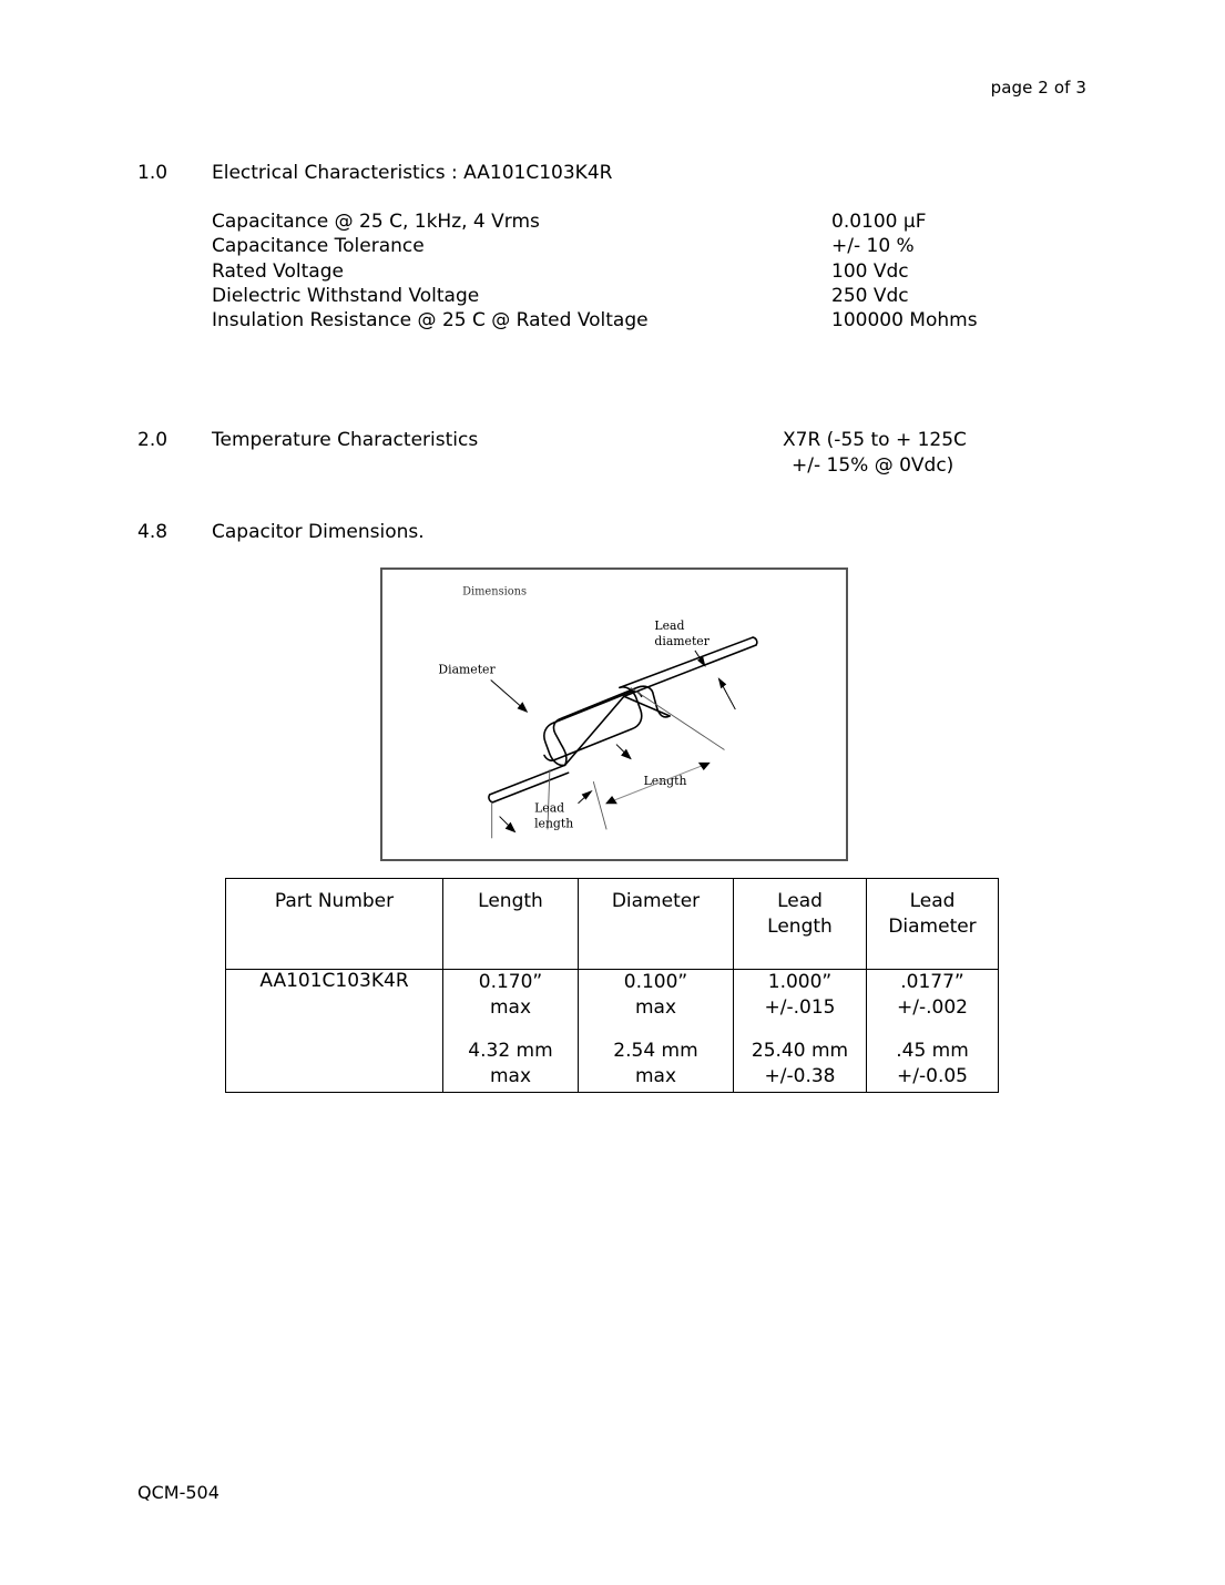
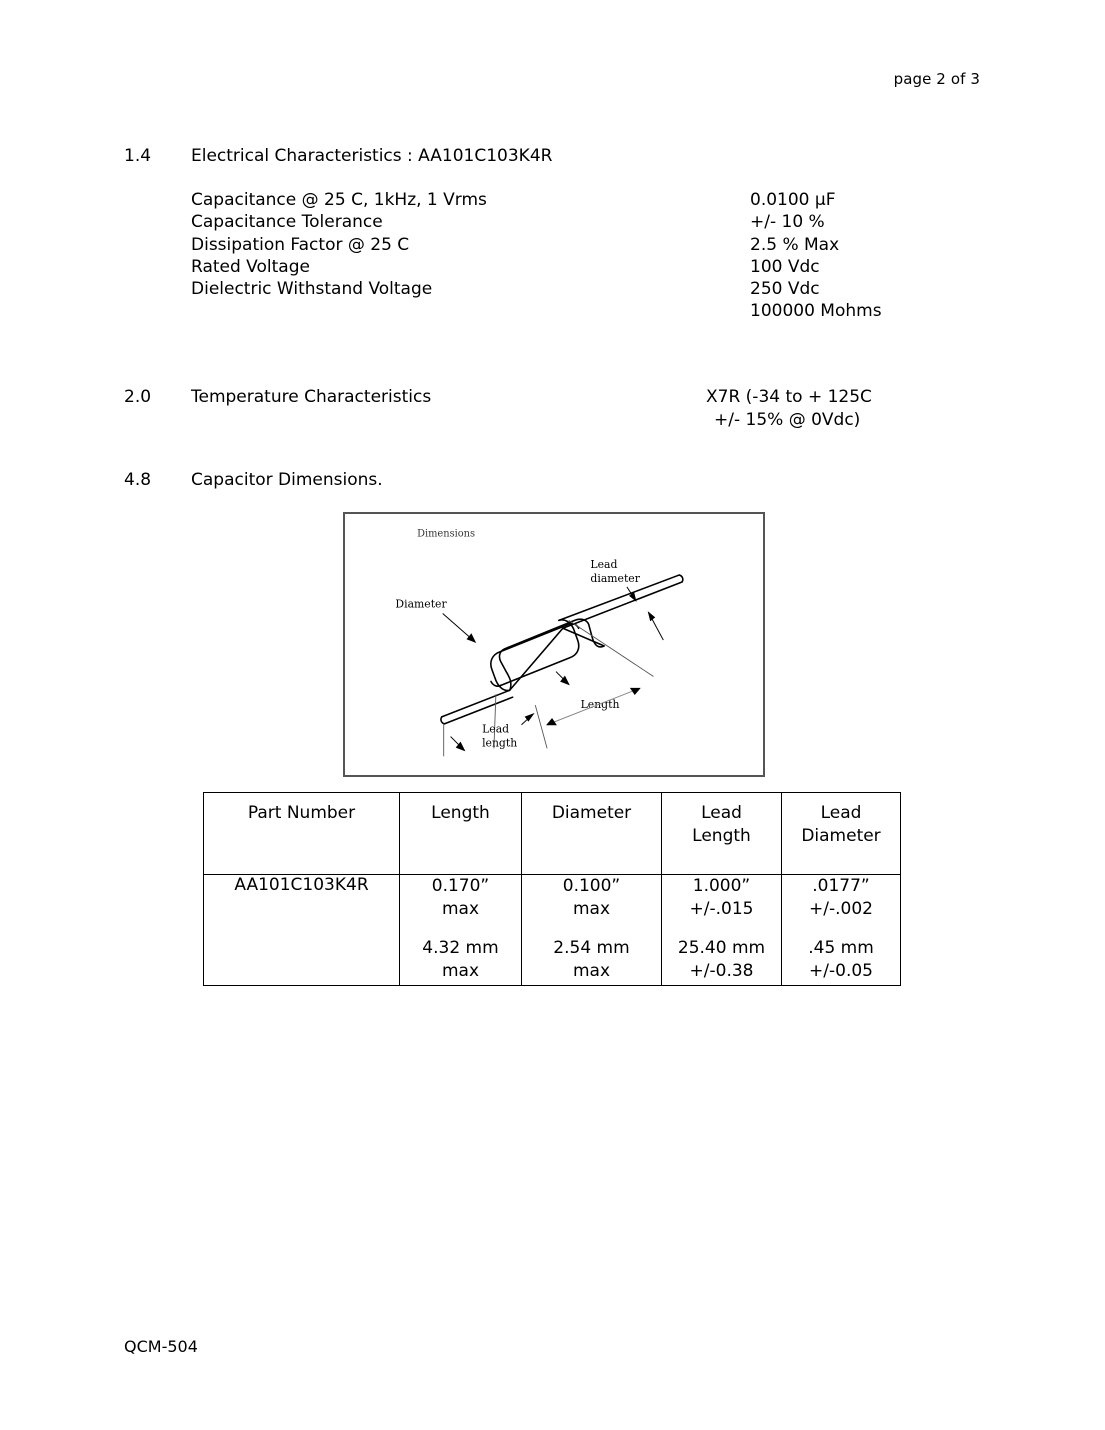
  page 2 of 3
- 1.0
+ 1.4
  Electrical Characteristics : AA101C103K4R
- Capacitance @ 25 C, 1kHz, 4 Vrms
+ Capacitance @ 25 C, 1kHz, 1 Vrms
  0.0100 µF
  Capacitance Tolerance
  +/- 10 %
+ Dissipation Factor @ 25 C
+ 2.5 % Max
  Rated Voltage
  100 Vdc
  Dielectric Withstand Voltage
  250 Vdc
- Insulation Resistance @ 25 C @ Rated Voltage
  100000 Mohms
  2.0
  Temperature Characteristics
- X7R (-55 to + 125C
+ X7R (-34 to + 125C
  +/- 15% @ 0Vdc)
  4.8
  Capacitor Dimensions.
  Dimensions
  Diameter
  Lead
  diameter
  Legth
  Lead
  length
  Part Number	Length	Diameter	Lead Length	Lead Diameter
  AA101C103K4R	0.170” max 4.32 mm max	0.100” max 2.54 mm max	1.000” +/-.015 25.40 mm +/-0.38	.0177” +/-.002 .45 mm +/-0.05
  QCM-504
